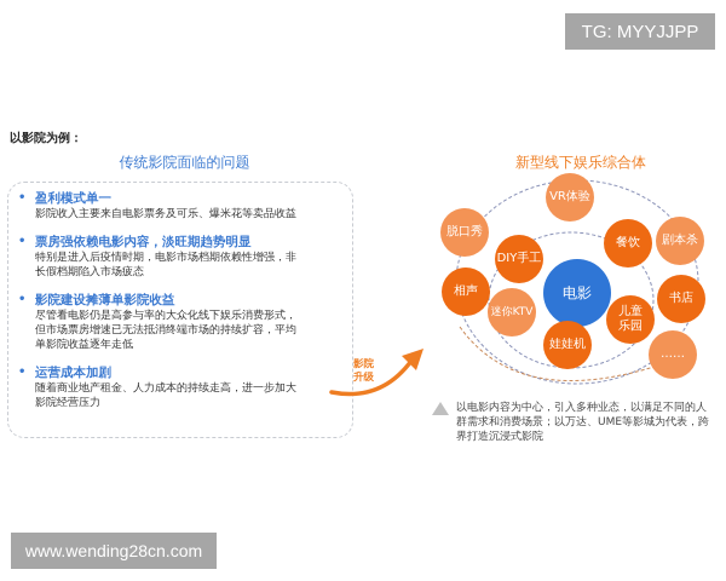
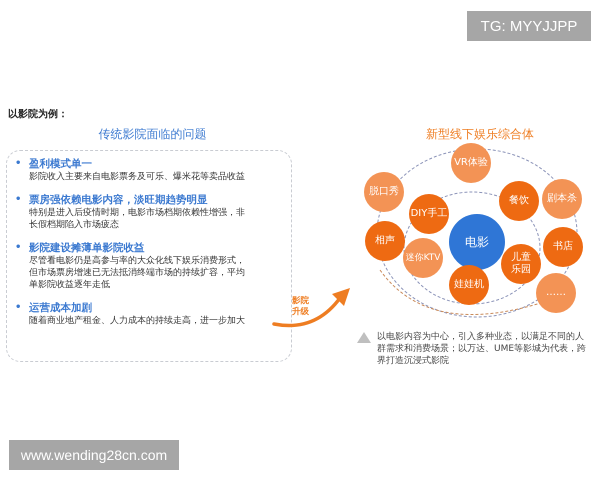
  TG: MYYJJPP
  以影院为例：
  传统影院面临的问题
  新型线下娱乐综合体
  •
  盈利模式单一
  影院收入主要来自电影票务及可乐、爆米花等卖品收益
  •
  票房强依赖电影内容，淡旺期趋势明显
  特别是进入后疫情时期，电影市场档期依赖性增强，非
  长假档期陷入市场疲态
  •
  影院建设摊薄单影院收益
  尽管看电影仍是高参与率的大众化线下娱乐消费形式，
  但市场票房增速已无法抵消终端市场的持续扩容，平均
  单影院收益逐年走低
  •
  运营成本加剧
  随着商业地产租金、人力成本的持续走高，进一步加大
- 影院经营压力
  影院
  升级
  电影
  脱口秀
  VR体验
  DIY手工
  餐饮
  剧本杀
  相声
  迷你KTV
  书店
  儿童乐园
  娃娃机
  ……
  以电影内容为中心，引入多种业态，以满足不同的人群需求和消费场景；以万达、UME等影城为代表，跨界打造沉浸式影院
  www.wending28cn.com
